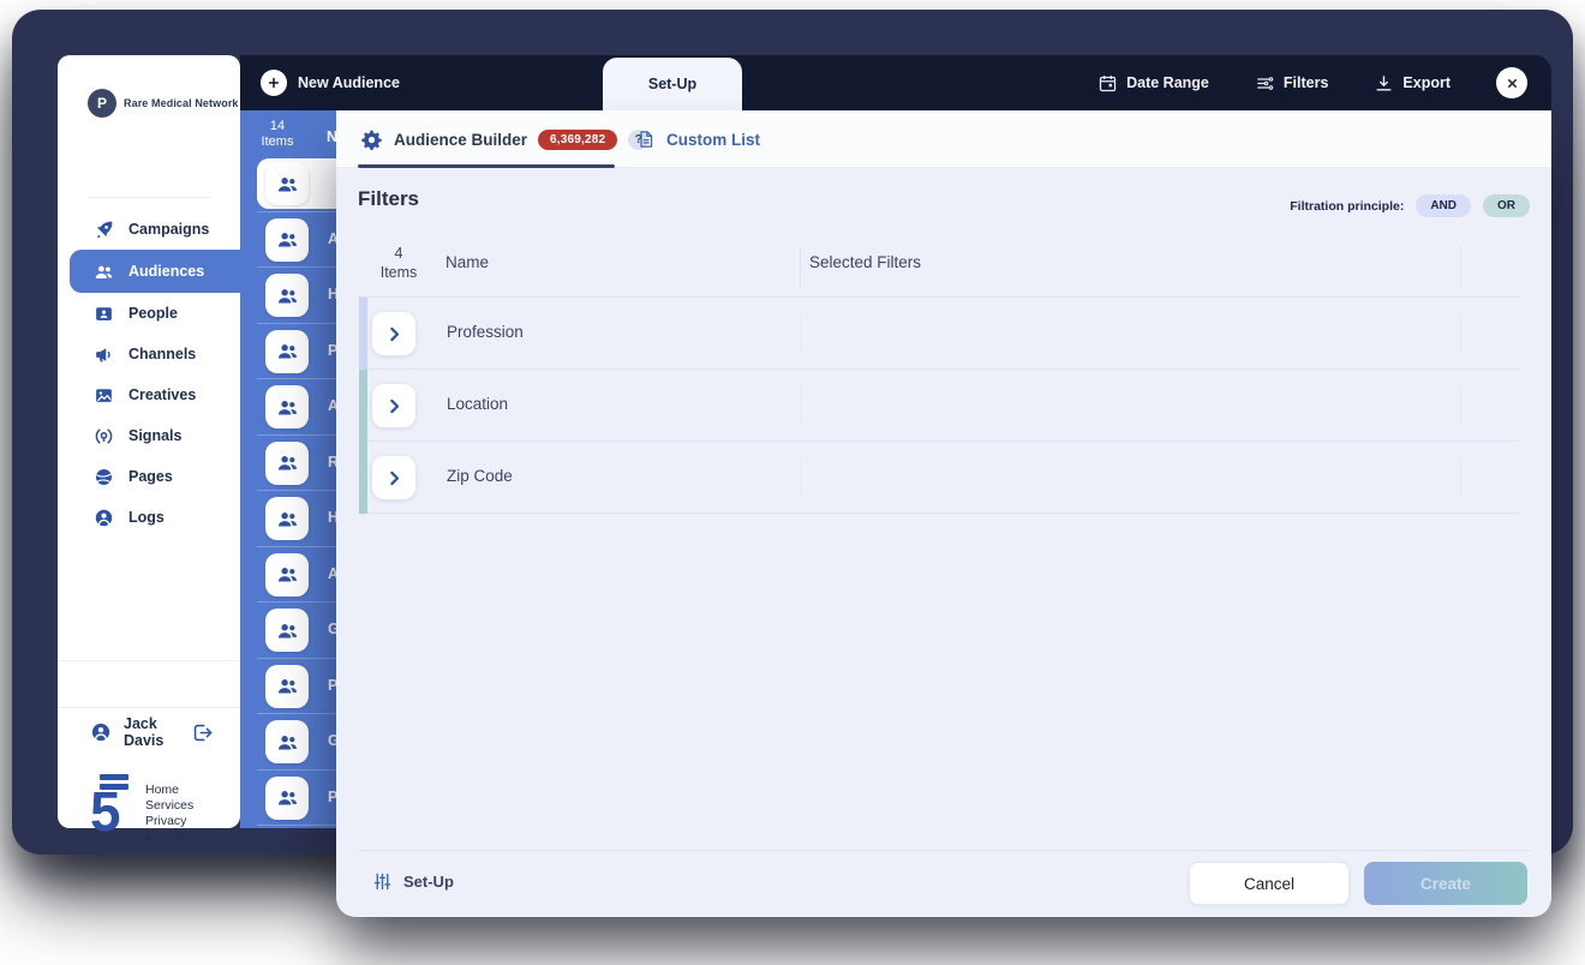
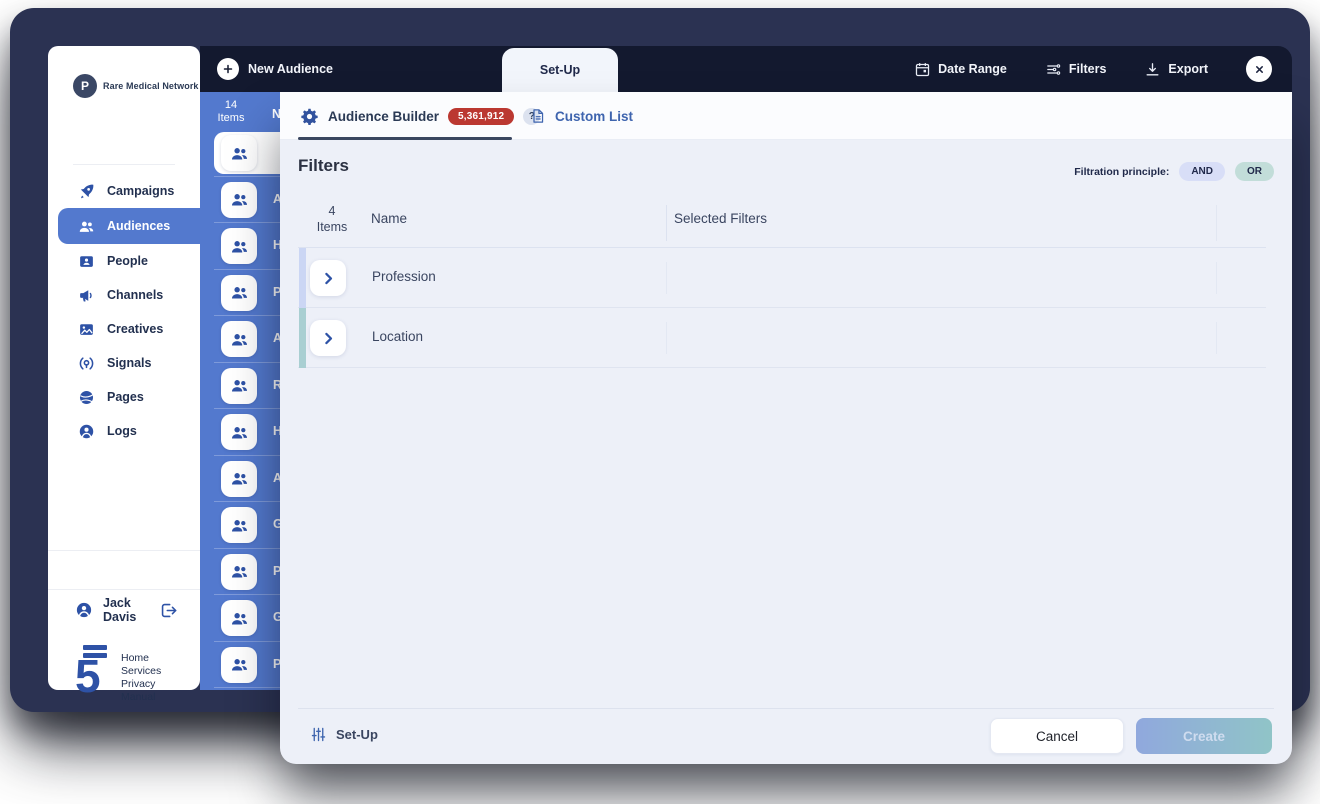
  New Audience
  Date Range
  Filters
  Export
  Set-Up
  P
  Rare Medical Network
  Campaigns
  Audiences
  People
  Channels
  Creatives
  Signals
  Pages
  Logs
  Jack Davis
  5
  Home
  Services
  Privacy
  14
  Items
  N
  A
  H
  P
  A
  R
  H
  A
  G
  P
  G
  P
  Audience Builder
- 6,369,282
+ 5,361,912
  ?
  Custom List
  Filters
  Filtration principle:
  AND
  OR
  4
  Items
  Name
  Selected Filters
  Profession
  Location
- Zip Code
  Set-Up
  Cancel
  Create
